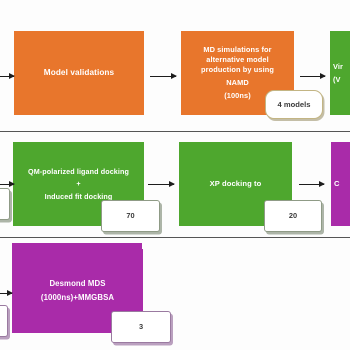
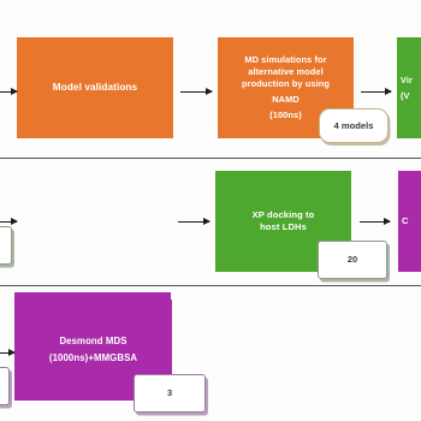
  Model validations
  MD simulations for
  alternative model
  production by using
  NAMD
  (100ns)
  Vir
  (V
  4 models
- QM-polarized ligand docking
- +
- Induced fit docking
- 70
  XP docking to
+ host LDHs
  20
  C
  Desmond MDS
  (1000ns)+MMGBSA
  3
